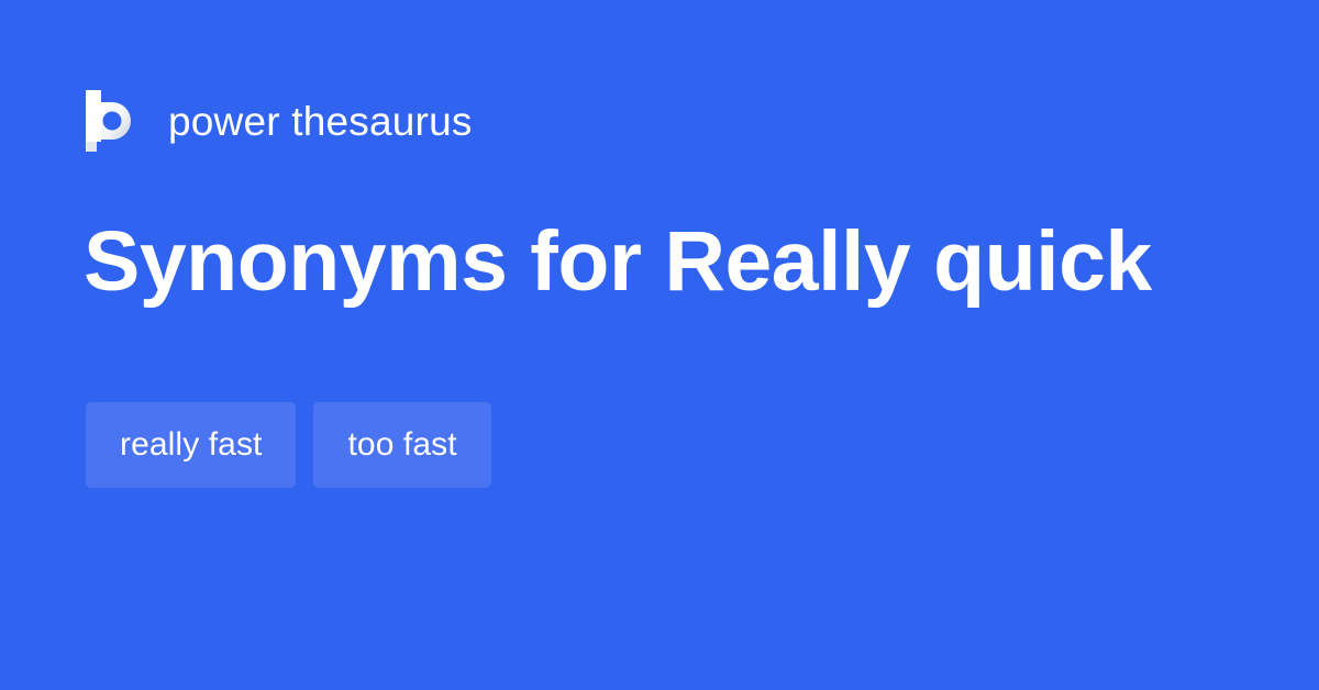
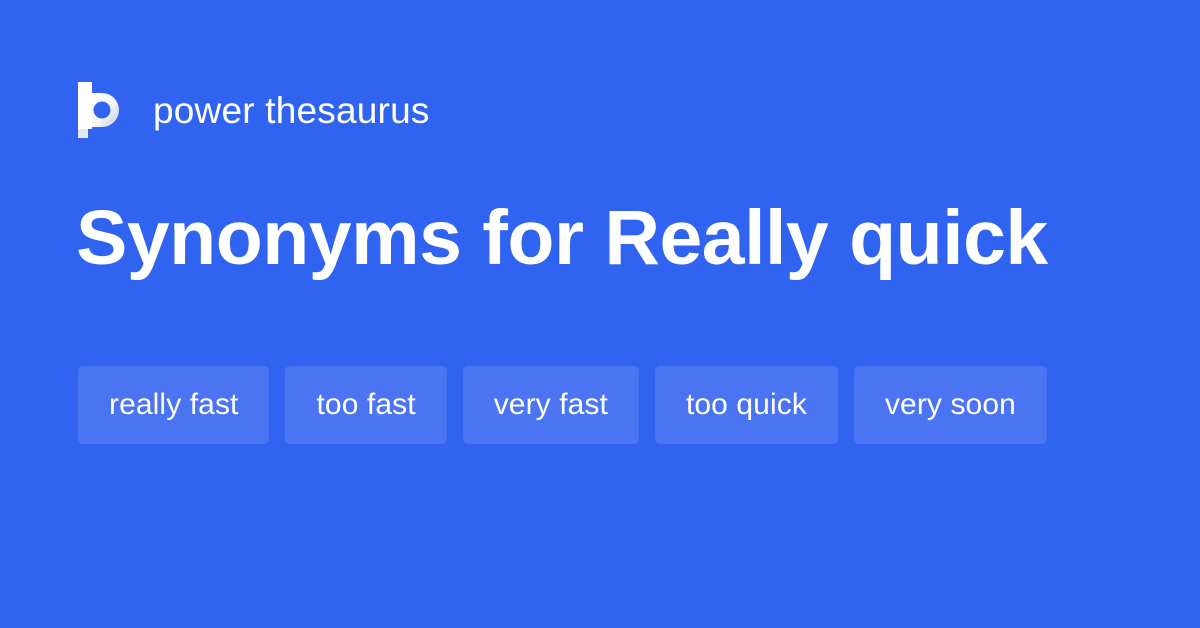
  power thesaurus
  Synonyms for Really quick
  really fast
  too fast
+ very fast
+ too quick
+ very soon
